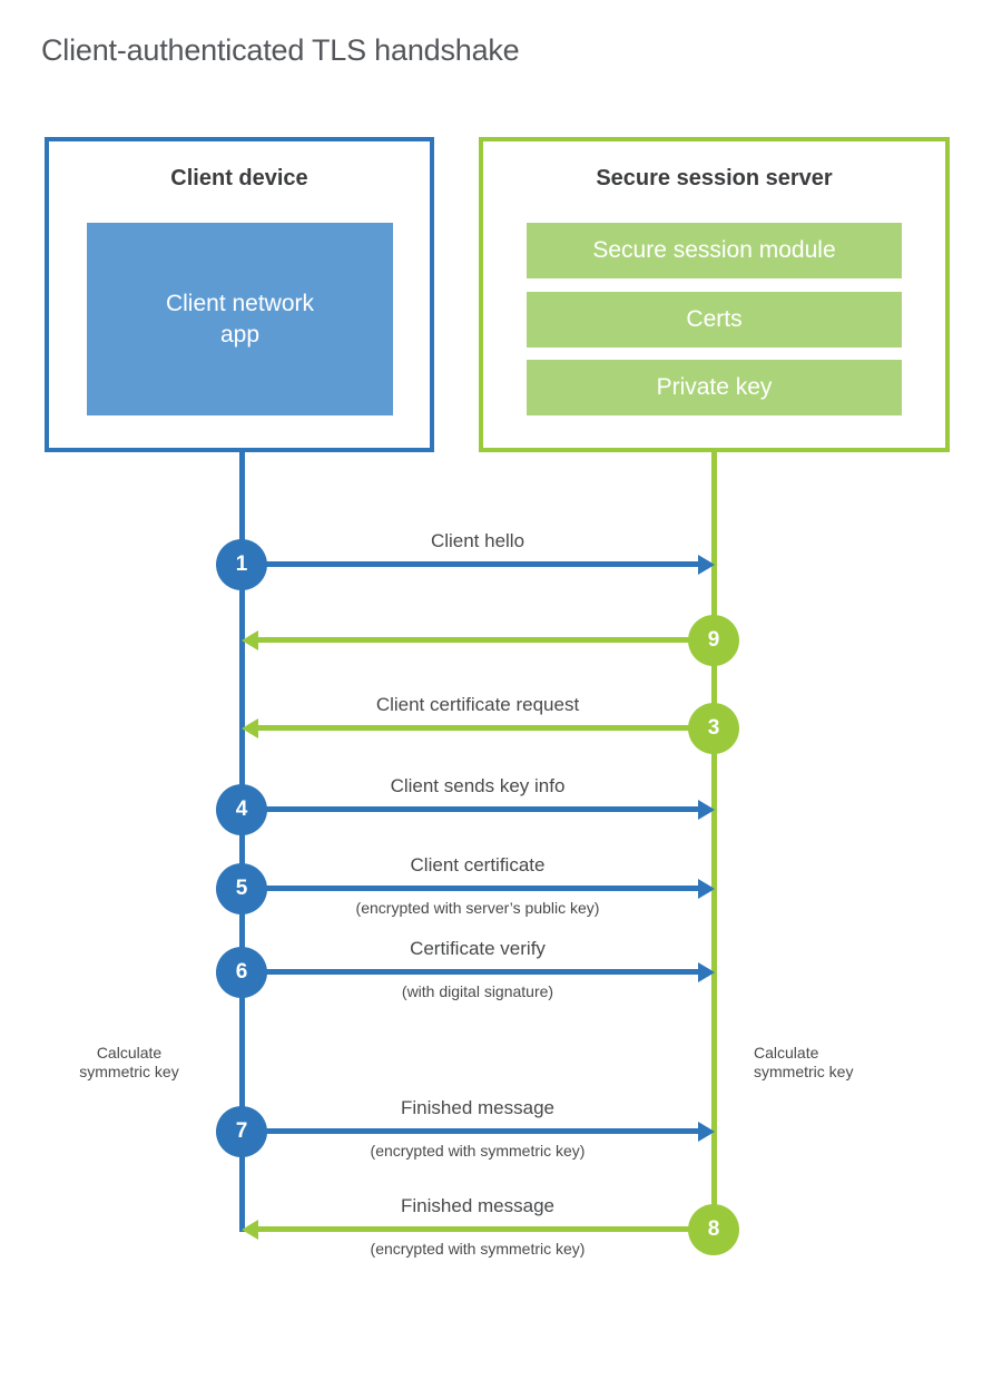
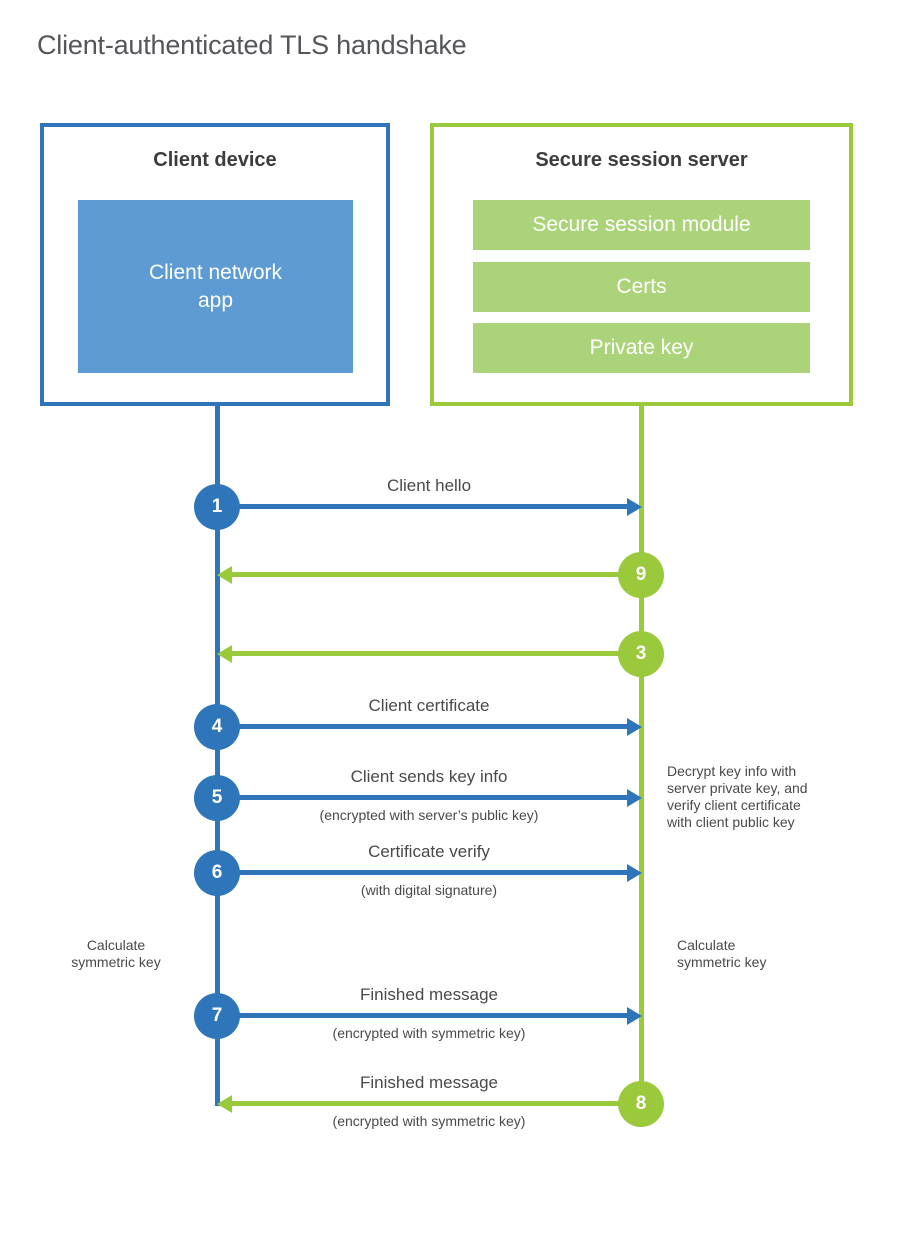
  Client-authenticated TLS handshake
  Client device
  Client network
  app
  Secure session server
  Secure session module
  Certs
  Private key
  1
  Client hello
  9
  3
- Client certificate request
  4
- Client sends key info
+ Client certificate
  5
- Client certificate
+ Client sends key info
  (encrypted with server’s public key)
  6
  Certificate verify
  (with digital signature)
  7
  Finished message
  (encrypted with symmetric key)
  8
  Finished message
  (encrypted with symmetric key)
+ Decrypt key info with
+ server private key, and
+ verify client certificate
+ with client public key
  Calculate
  symmetric key
  Calculate
  symmetric key
